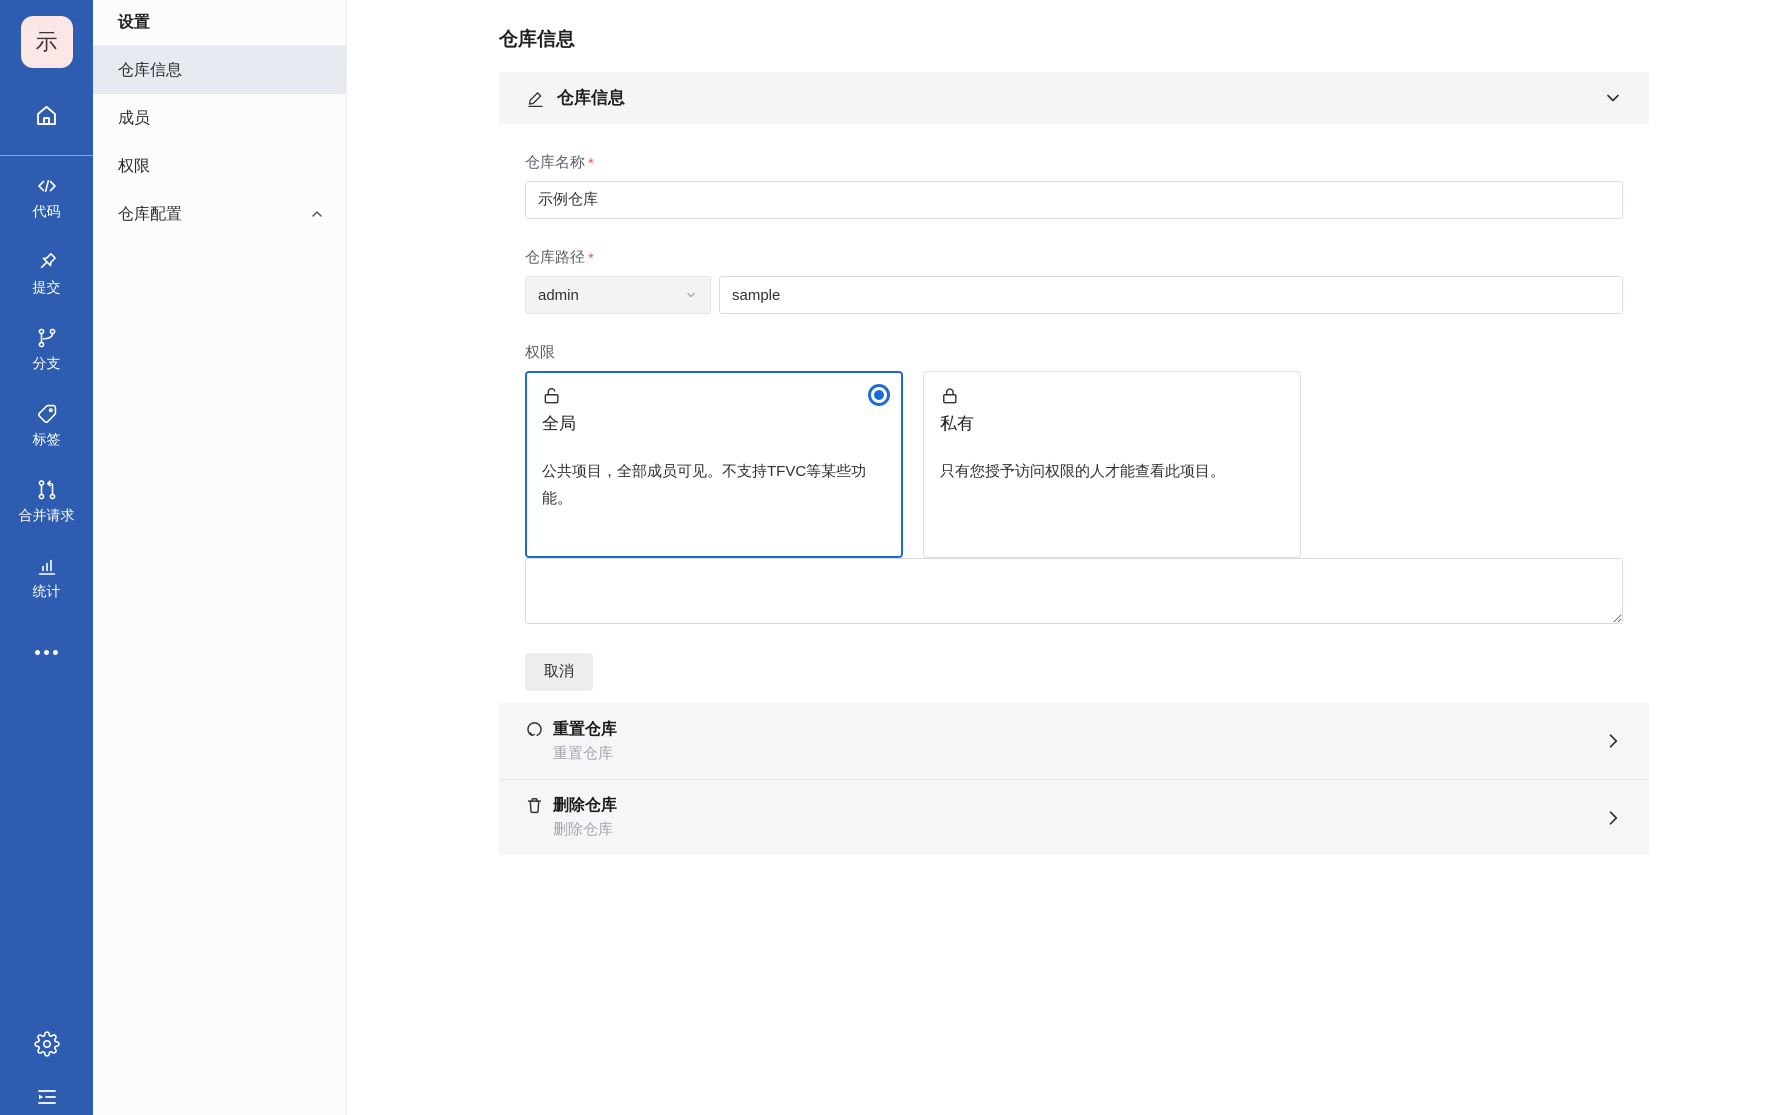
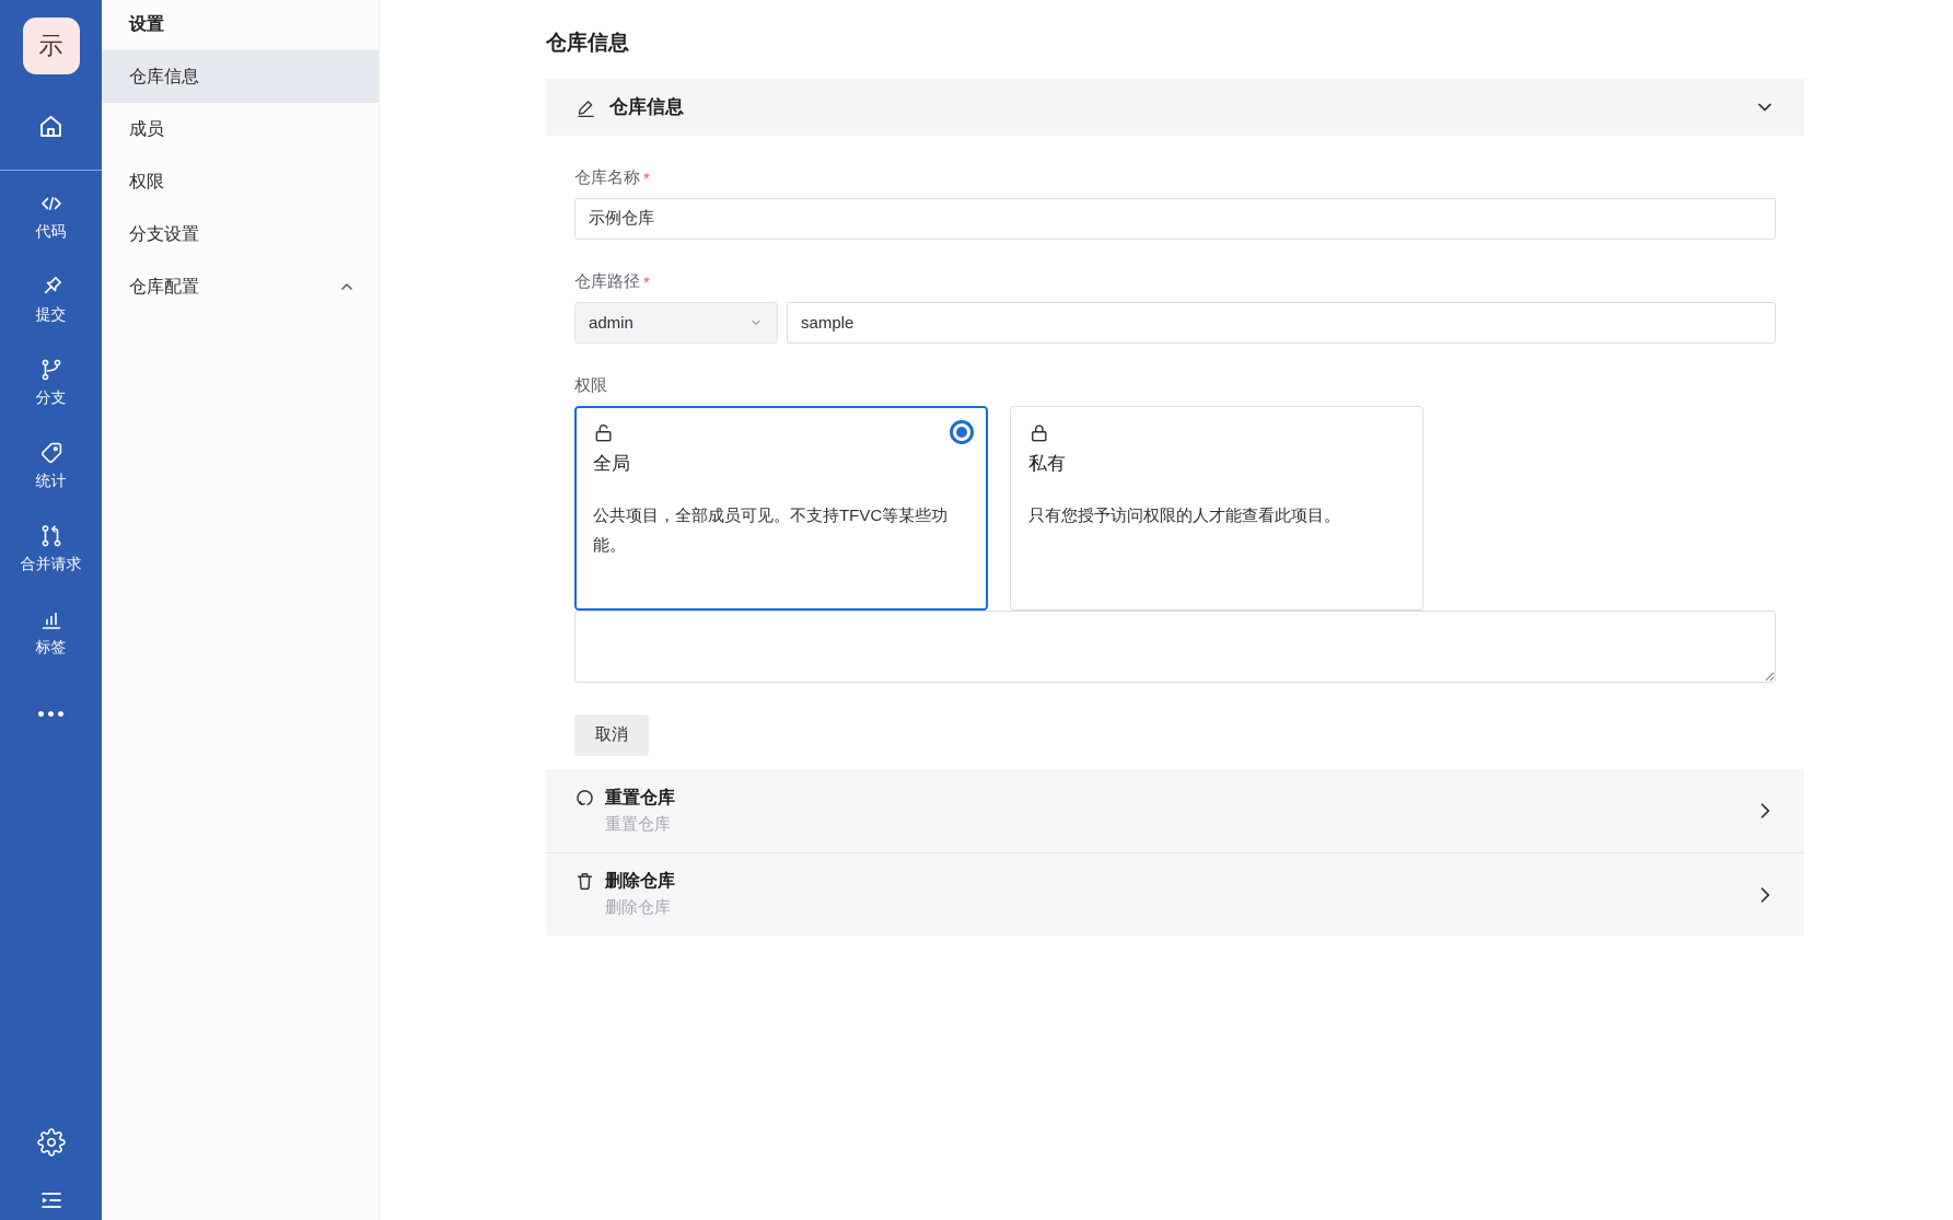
  示
  代码
  提交
  分支
- 标签
+ 统计
  合并请求
- 统计
+ 标签
  设置
  仓库信息
  成员
  权限
+ 分支设置
  仓库配置
  仓库信息
  仓库信息
  仓库名称
  *
  示例仓库
  仓库路径
  *
  admin
  sample
  权限
  全局
  公共项目，全部成员可见。不支持TFVC等某些功能。
  私有
  只有您授予访问权限的人才能查看此项目。
  取消
  重置仓库
  重置仓库
  删除仓库
  删除仓库
